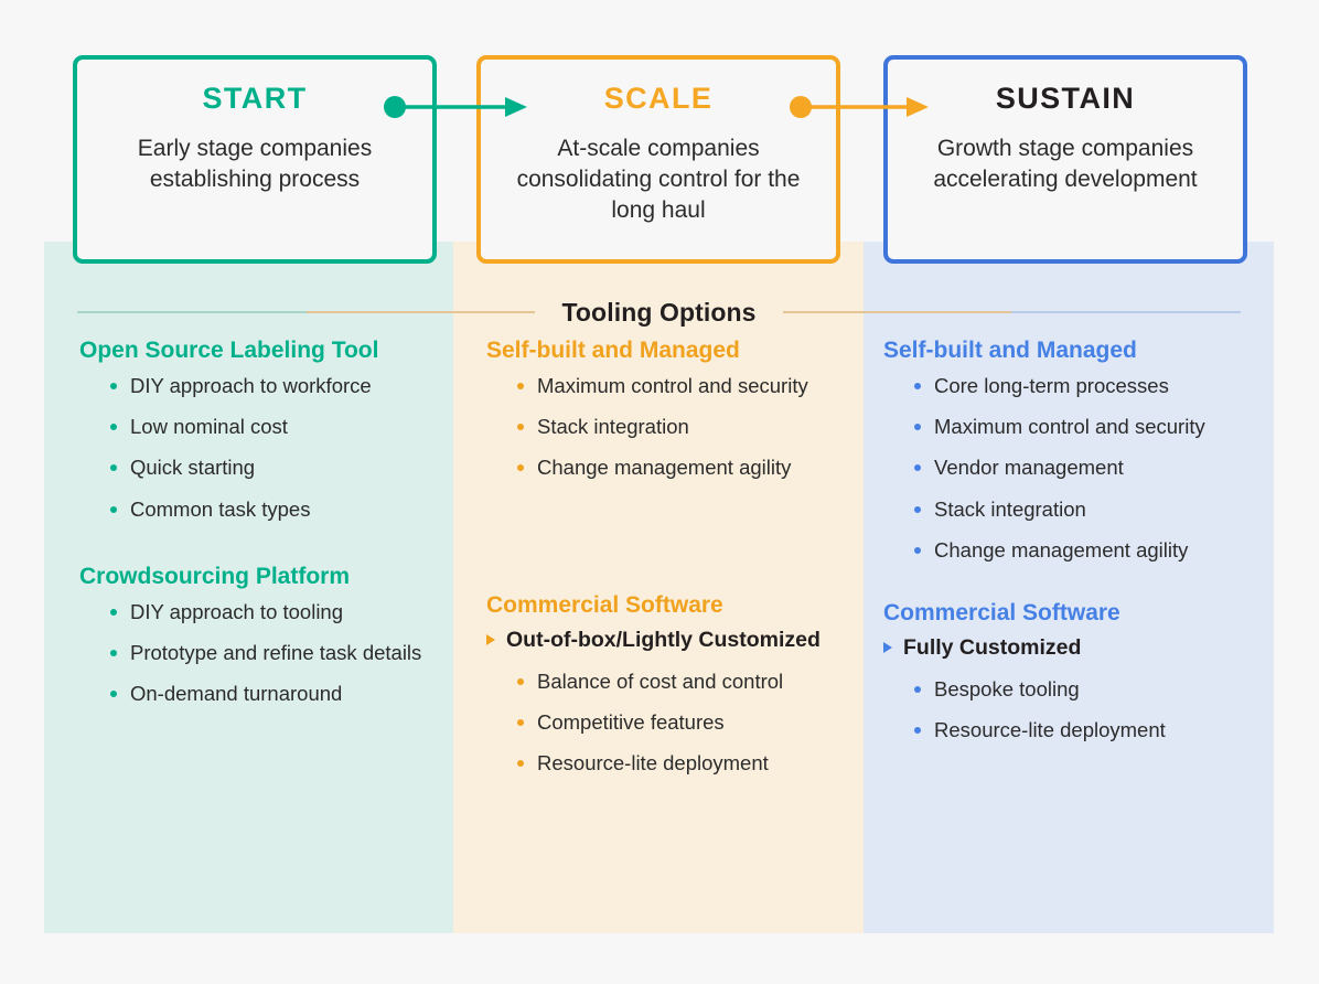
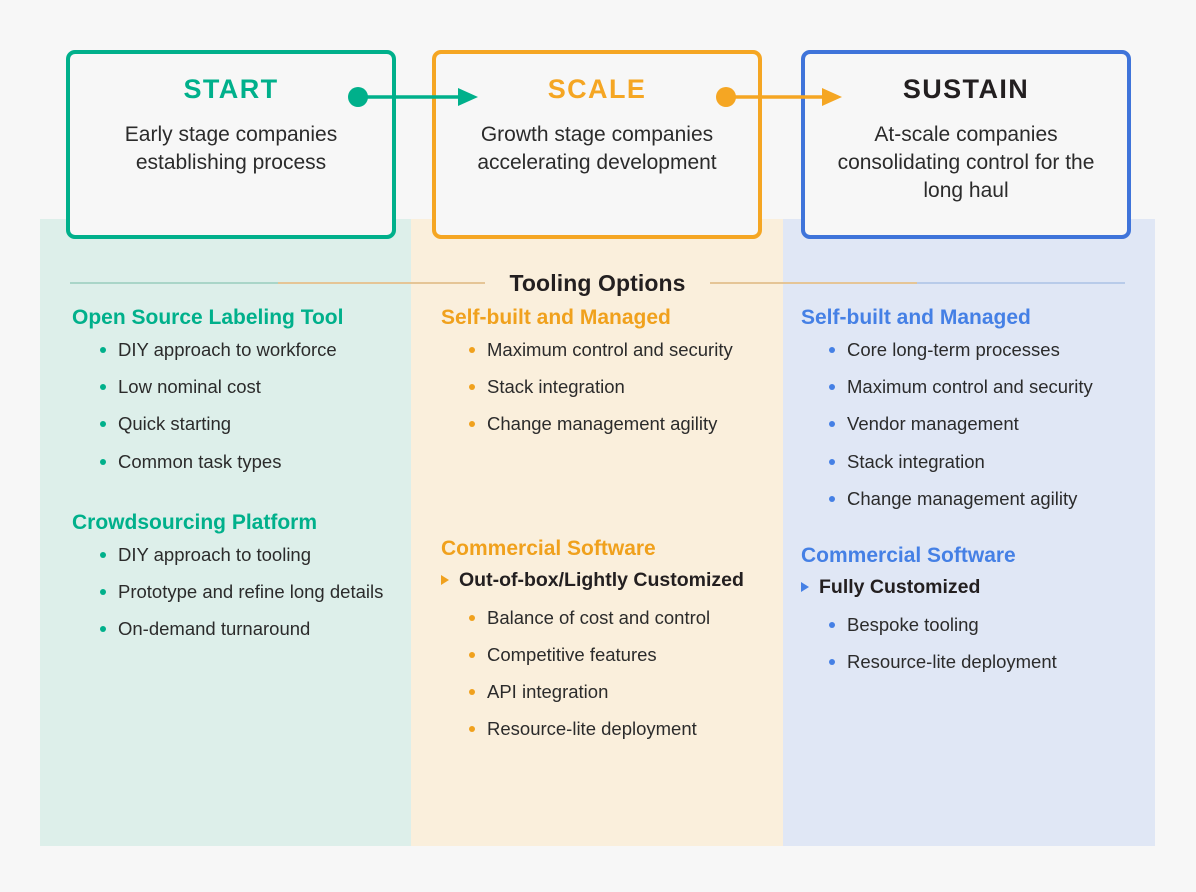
  START
  Early stage companies establishing process
  SCALE
- At-scale companies consolidating control for the long haul
+ Growth stage companies accelerating development
  SUSTAIN
- Growth stage companies accelerating development
+ At-scale companies consolidating control for the long haul
  Tooling Options
  Open Source Labeling Tool
  DIY approach to workforce
  Low nominal cost
  Quick starting
  Common task types
  Crowdsourcing Platform
  DIY approach to tooling
- Prototype and refine task details
+ Prototype and refine long details
  On-demand turnaround
  Self-built and Managed
  Maximum control and security
  Stack integration
  Change management agility
  Commercial Software
  Out-of-box/Lightly Customized
  Balance of cost and control
  Competitive features
+ API integration
  Resource-lite deployment
  Self-built and Managed
  Core long-term processes
  Maximum control and security
  Vendor management
  Stack integration
  Change management agility
  Commercial Software
  Fully Customized
  Bespoke tooling
  Resource-lite deployment
